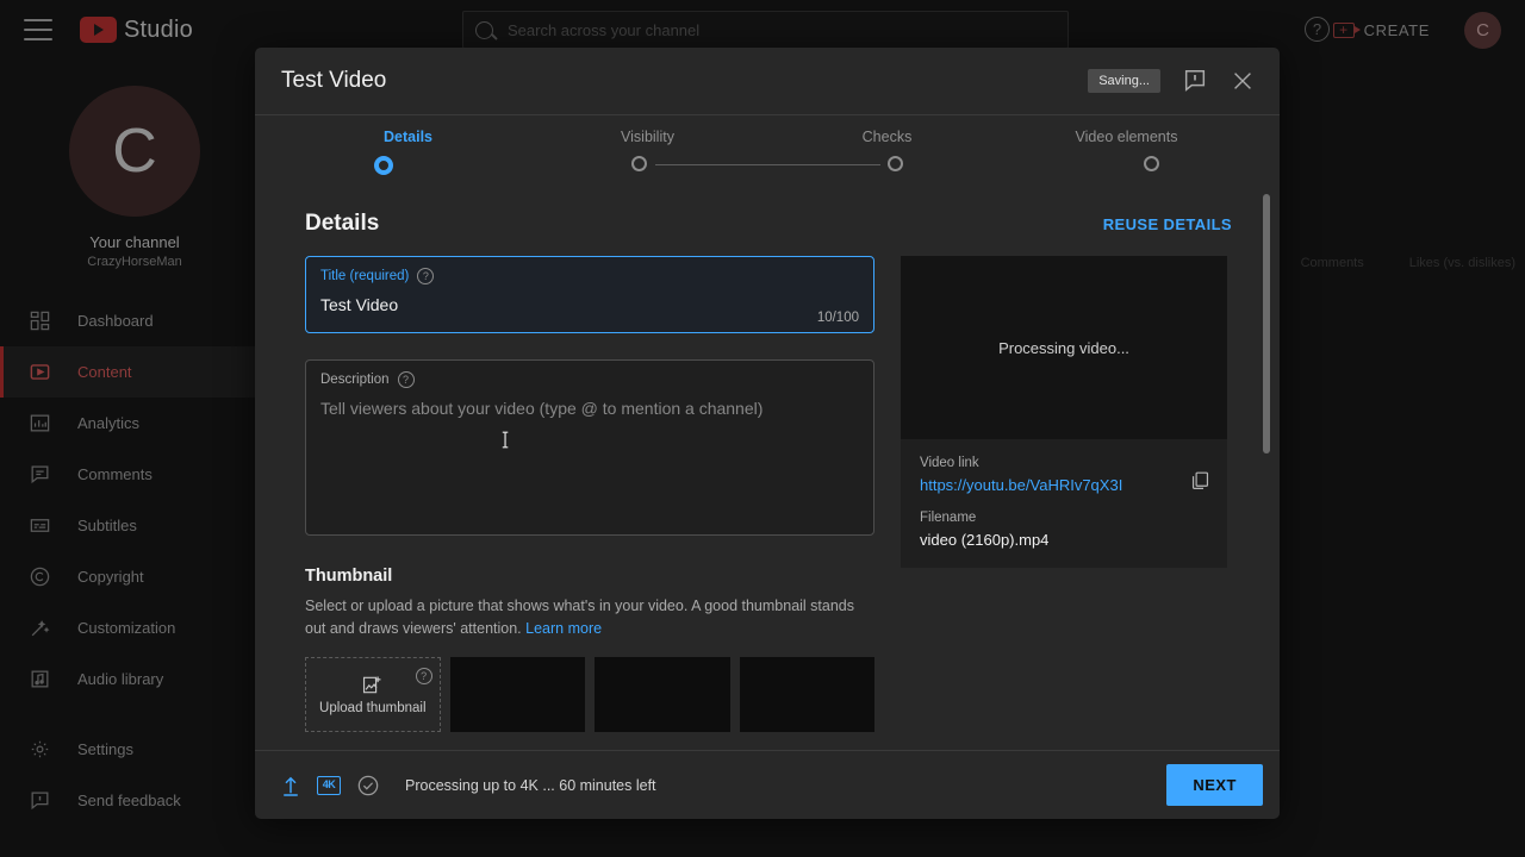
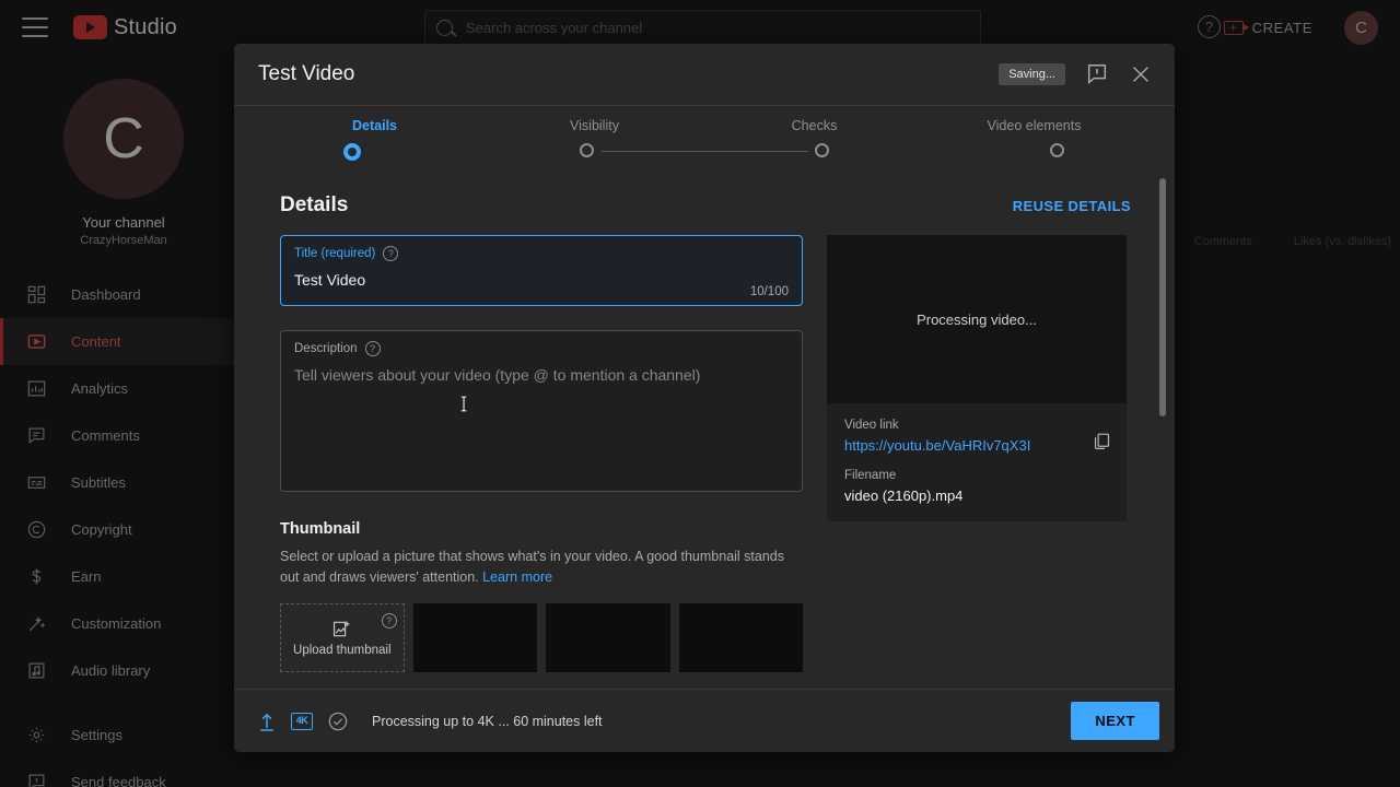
  Studio
  Search across your channel
  ?
  CREATE
  C
  C
  Your channel
  CrazyHorseMan
  Dashboard
  Content
  Analytics
  Comments
  Subtitles
  Copyright
+ Earn
  Customization
  Audio library
  Settings
  Send feedback
  Comments
  Likes (vs. dislikes)
  Test Video
  Saving...
  Details
  Visibility
  Checks
  Video elements
  Details
  REUSE DETAILS
  Title (required)
  ?
  Test Video
  10/100
  Description
  ?
  Tell viewers about your video (type @ to mention a channel)
  Thumbnail
  Select or upload a picture that shows what's in your video. A good thumbnail stands out and draws viewers' attention. Learn more
  ?
  Upload thumbnail
  Processing video...
  Video link
  https://youtu.be/VaHRIv7qX3I
  Filename
  video (2160p).mp4
  4K
  Processing up to 4K ... 60 minutes left
  NEXT
